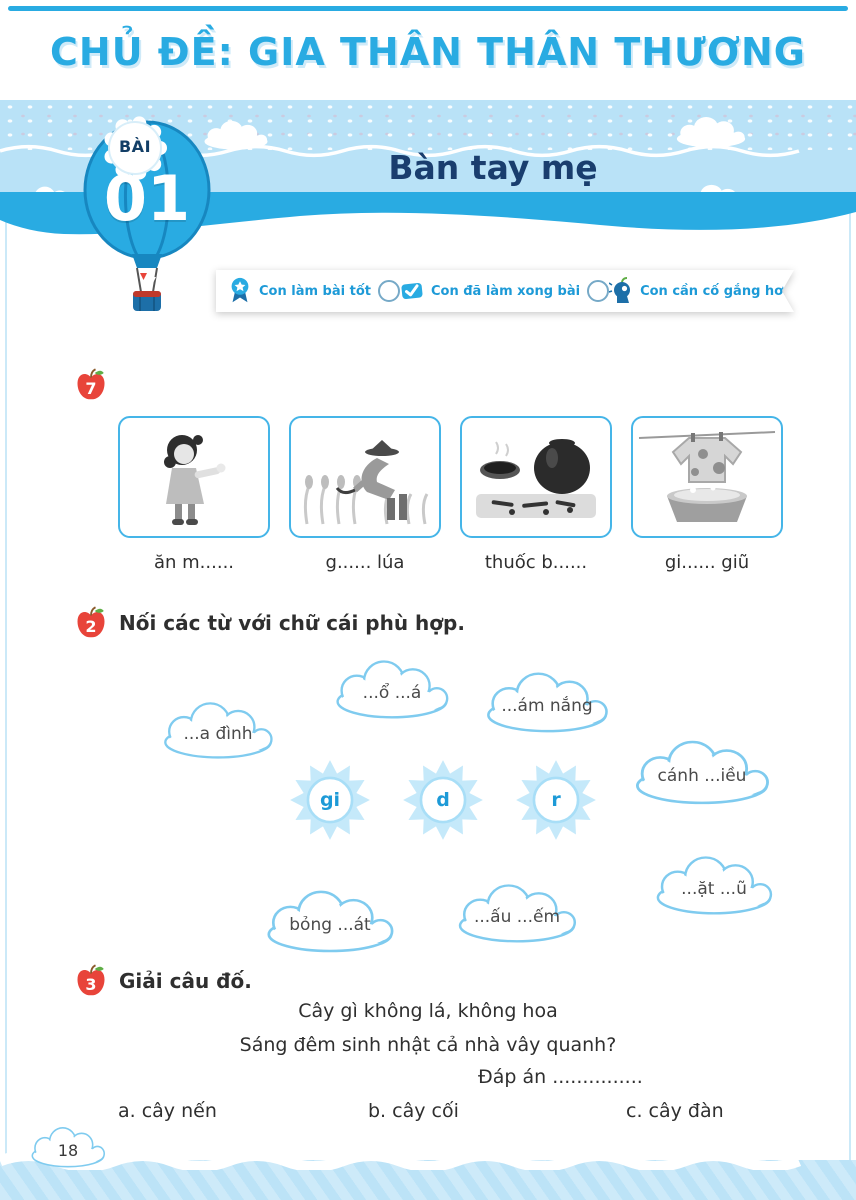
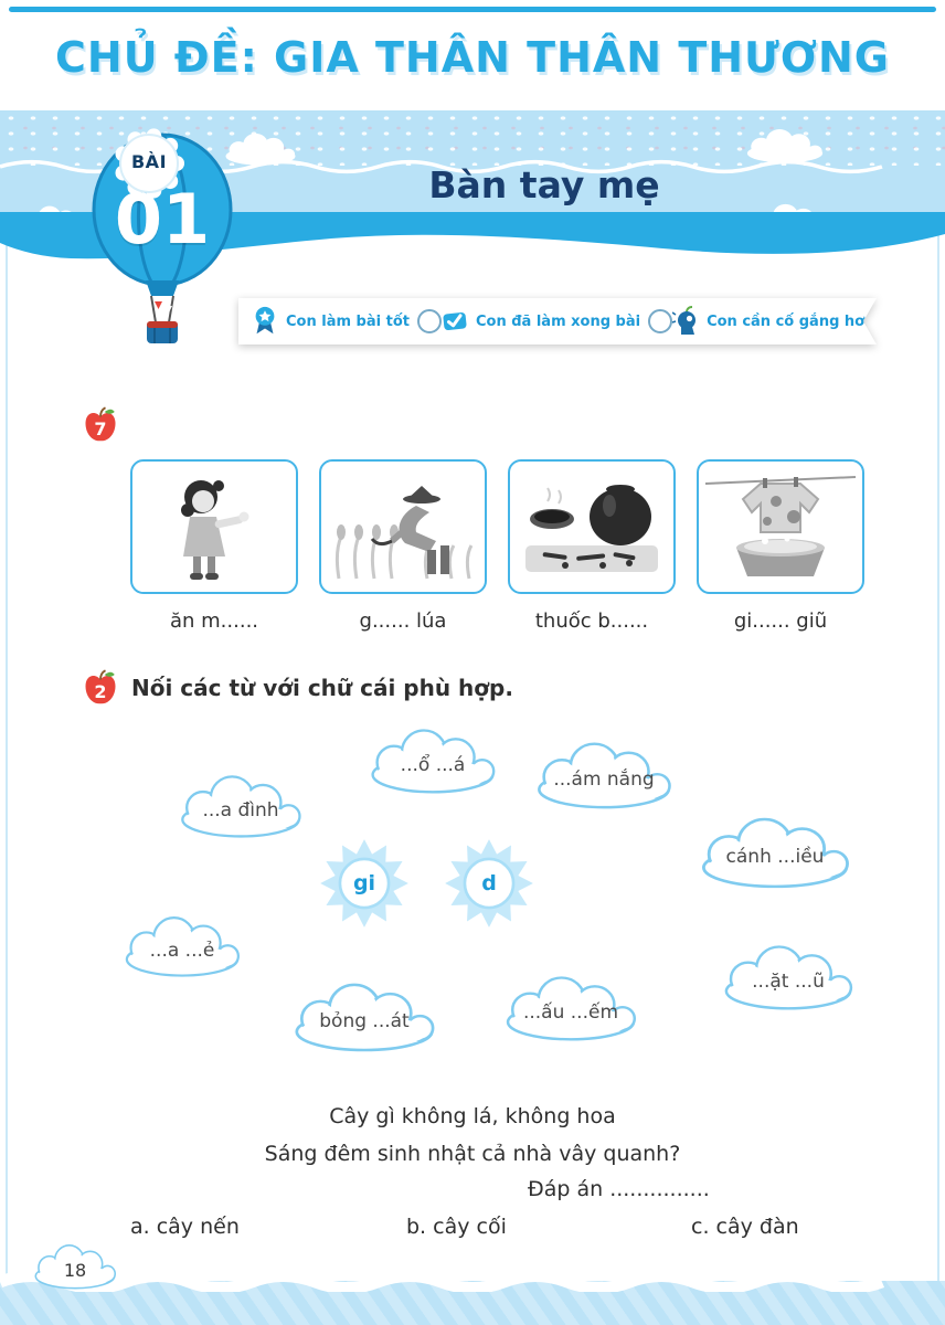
  CHỦ ĐỀ: GIA THÂN THÂN THƯƠNG
  BÀI
  01
  Bàn tay mẹ
  Con làm bài tốt
  Con đã làm xong bài
  Con cần cố gắng hơ
  7
  ăn m......
  g...... lúa
  thuốc b......
  gi...... giũ
  2
  Nối các từ với chữ cái phù hợp.
  ...ổ ...á
  ...ám nắng
  ...a đình
  cánh ...iều
+ ...a ...ẻ
  ...ặt ...ũ
  bỏng ...át
  ...ấu ...ếm
  gi
  d
- r
- 3
- Giải câu đố.
  Cây gì không lá, không hoa
  Sáng đêm sinh nhật cả nhà vây quanh?
  Đáp án ...............
  a. cây nến
  b. cây cối
  c. cây đàn
  18
